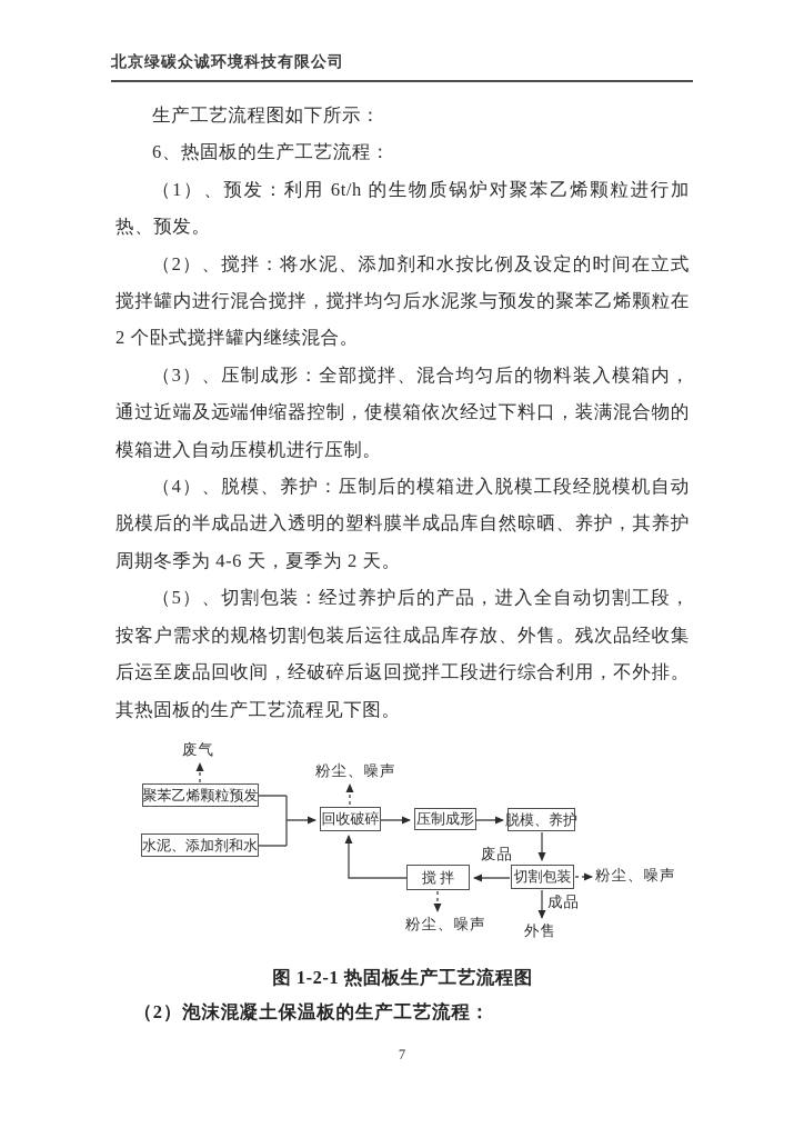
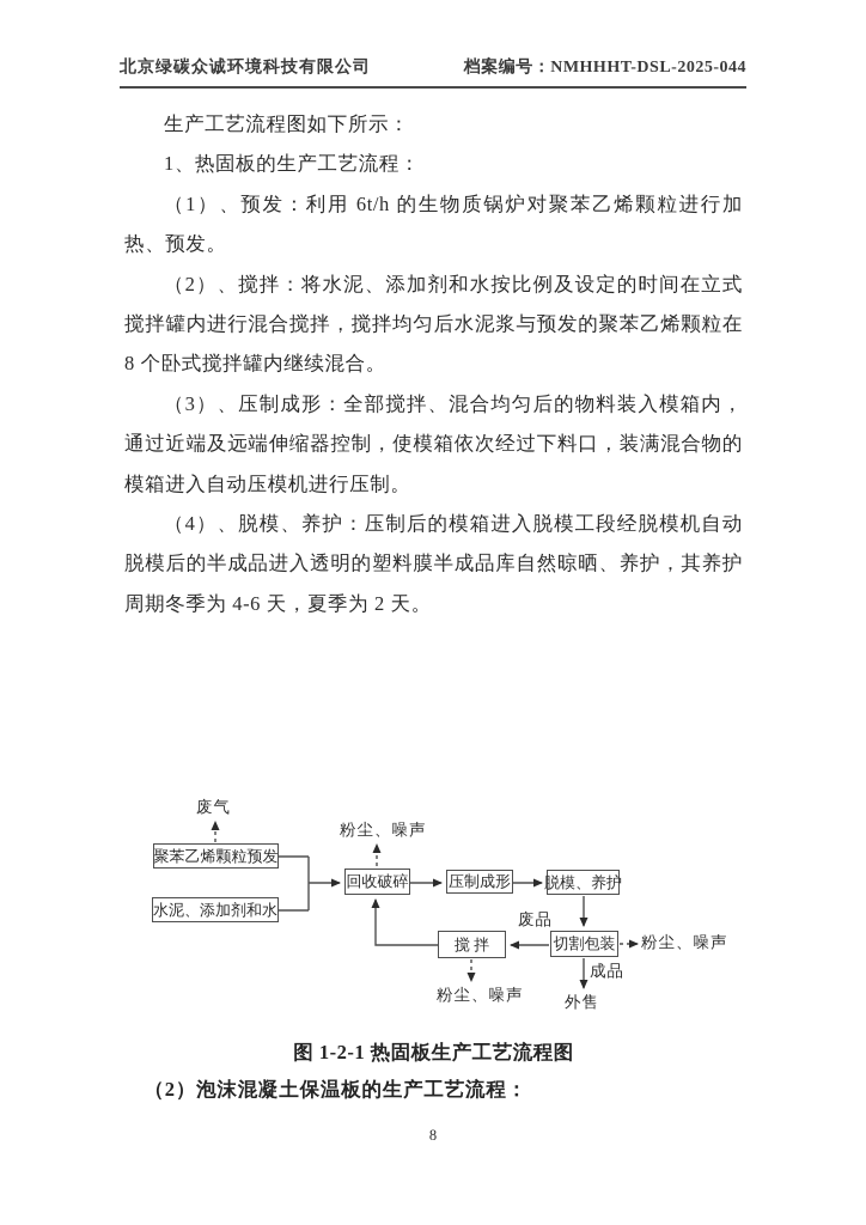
  北京绿碳众诚环境科技有限公司
+ 档案编号：NMHHHT-DSL-2025-044
  生产工艺流程图如下所示：
- 6、热固板的生产工艺流程：
+ 1、热固板的生产工艺流程：
  （1）、预发：利用 6t/h 的生物质锅炉对聚苯乙烯颗粒进行加热、预发。
- （2）、搅拌：将水泥、添加剂和水按比例及设定的时间在立式搅拌罐内进行混合搅拌，搅拌均匀后水泥浆与预发的聚苯乙烯颗粒在 2 个卧式搅拌罐内继续混合。
+ （2）、搅拌：将水泥、添加剂和水按比例及设定的时间在立式搅拌罐内进行混合搅拌，搅拌均匀后水泥浆与预发的聚苯乙烯颗粒在 8 个卧式搅拌罐内继续混合。
  （3）、压制成形：全部搅拌、混合均匀后的物料装入模箱内，通过近端及远端伸缩器控制，使模箱依次经过下料口，装满混合物的模箱进入自动压模机进行压制。
  （4）、脱模、养护：压制后的模箱进入脱模工段经脱模机自动脱模后的半成品进入透明的塑料膜半成品库自然晾晒、养护，其养护周期冬季为 4-6 天，夏季为 2 天。
- （5）、切割包装：经过养护后的产品，进入全自动切割工段，按客户需求的规格切割包装后运往成品库存放、外售。残次品经收集后运至废品回收间，经破碎后返回搅拌工段进行综合利用，不外排。其热固板的生产工艺流程见下图。
  聚苯乙烯颗粒预发
  水泥、添加剂和水
  回收破碎
  压制成形
  脱模、养护
  切割包装
  搅 拌
  废气
  粉尘、噪声
  废品
  粉尘、噪声
  成品
  外售
  粉尘、噪声
  图 1-2-1 热固板生产工艺流程图
  （2）泡沫混凝土保温板的生产工艺流程：
- 7
+ 8
